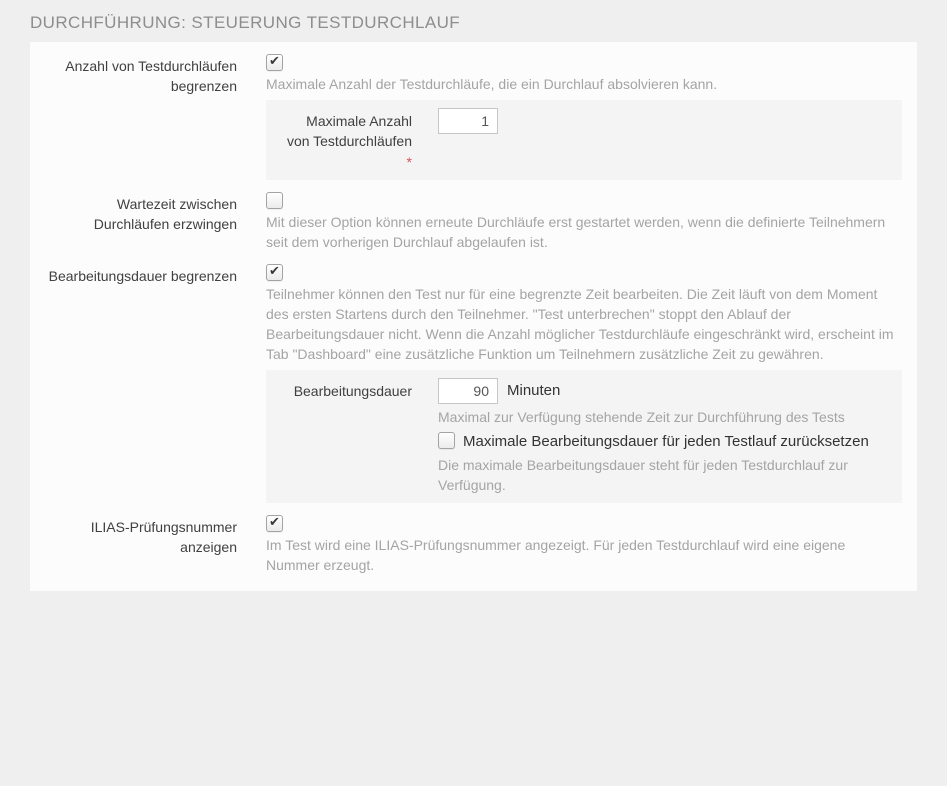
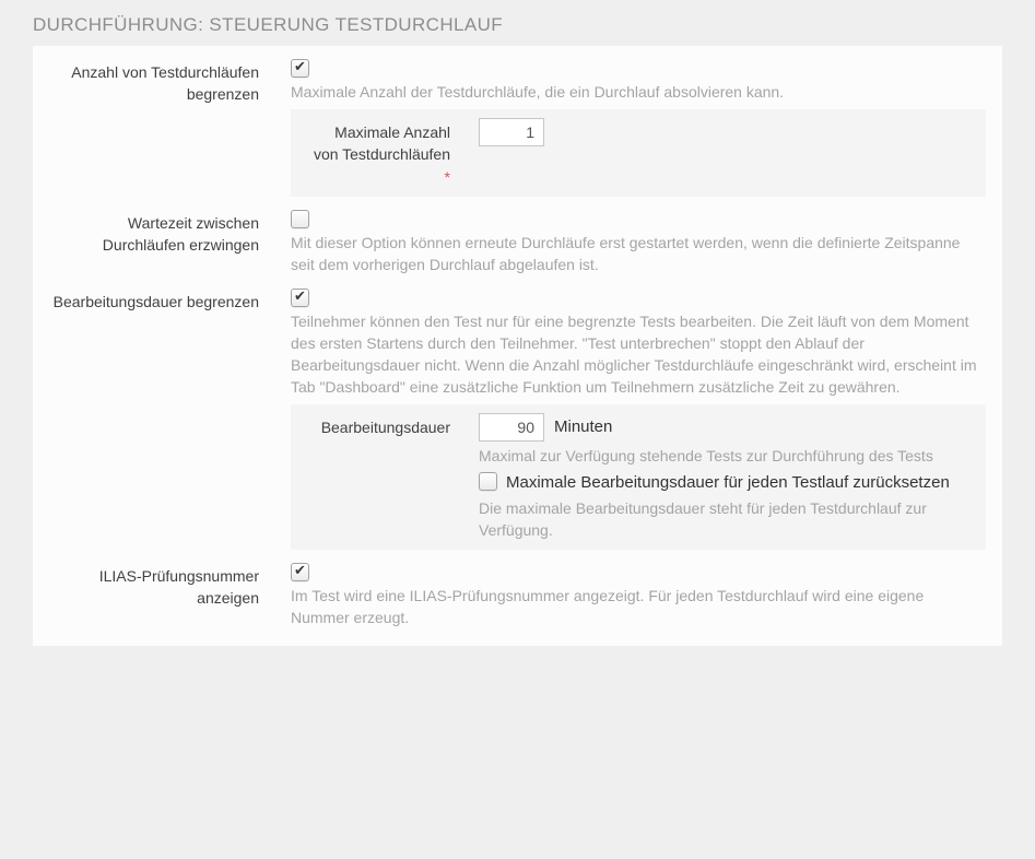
  DURCHFÜHRUNG: STEUERUNG TESTDURCHLAUF
  Anzahl von Testdurchläufen begrenzen
  Maximale Anzahl der Testdurchläufe, die ein Durchlauf absolvieren kann.
  Maximale Anzahl von Testdurchläufen *
  1
  Wartezeit zwischen Durchläufen erzwingen
- Mit dieser Option können erneute Durchläufe erst gestartet werden, wenn die definierte Teilnehmern seit dem vorherigen Durchlauf abgelaufen ist.
+ Mit dieser Option können erneute Durchläufe erst gestartet werden, wenn die definierte Zeitspanne seit dem vorherigen Durchlauf abgelaufen ist.
  Bearbeitungsdauer begrenzen
- Teilnehmer können den Test nur für eine begrenzte Zeit bearbeiten. Die Zeit läuft von dem Moment des ersten Startens durch den Teilnehmer. "Test unterbrechen" stoppt den Ablauf der Bearbeitungsdauer nicht. Wenn die Anzahl möglicher Testdurchläufe eingeschränkt wird, erscheint im Tab "Dashboard" eine zusätzliche Funktion um Teilnehmern zusätzliche Zeit zu gewähren.
+ Teilnehmer können den Test nur für eine begrenzte Tests bearbeiten. Die Zeit läuft von dem Moment des ersten Startens durch den Teilnehmer. "Test unterbrechen" stoppt den Ablauf der Bearbeitungsdauer nicht. Wenn die Anzahl möglicher Testdurchläufe eingeschränkt wird, erscheint im Tab "Dashboard" eine zusätzliche Funktion um Teilnehmern zusätzliche Zeit zu gewähren.
  Bearbeitungsdauer
  90
  Minuten
- Maximal zur Verfügung stehende Zeit zur Durchführung des Tests
+ Maximal zur Verfügung stehende Tests zur Durchführung des Tests
  Maximale Bearbeitungsdauer für jeden Testlauf zurücksetzen
  Die maximale Bearbeitungsdauer steht für jeden Testdurchlauf zur Verfügung.
  ILIAS-Prüfungsnummer anzeigen
  Im Test wird eine ILIAS-Prüfungsnummer angezeigt. Für jeden Testdurchlauf wird eine eigene Nummer erzeugt.
